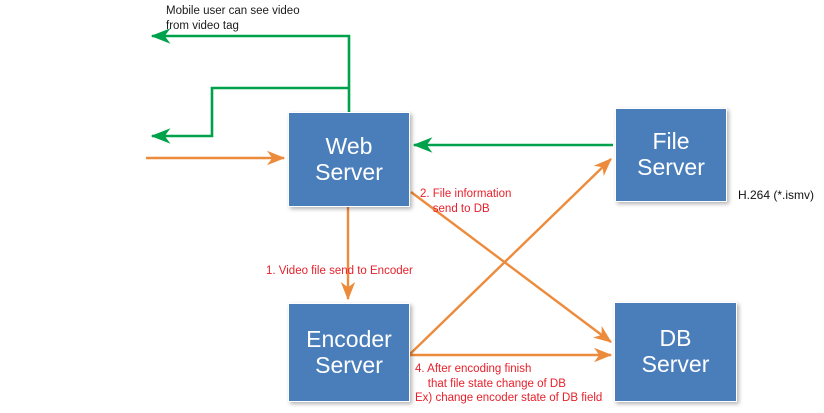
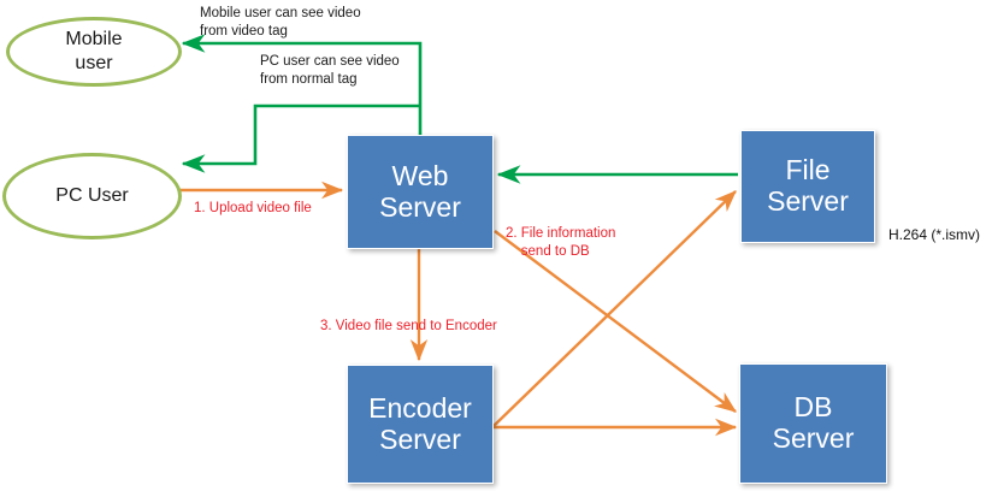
+ Mobile
+ user
+ PC User
  Web
  Server
  File
  Server
  Encoder
  Server
  DB
  Server
  Mobile user can see video
  from video tag
+ PC user can see video
+ from normal tag
+ 1. Upload video file
  2. File information
  send to DB
- 1. Video file send to Encoder
+ 3. Video file send to Encoder
- 4. After encoding finish
- that file state change of DB
- Ex) change encoder state of DB field
  H.264 (*.ismv)
